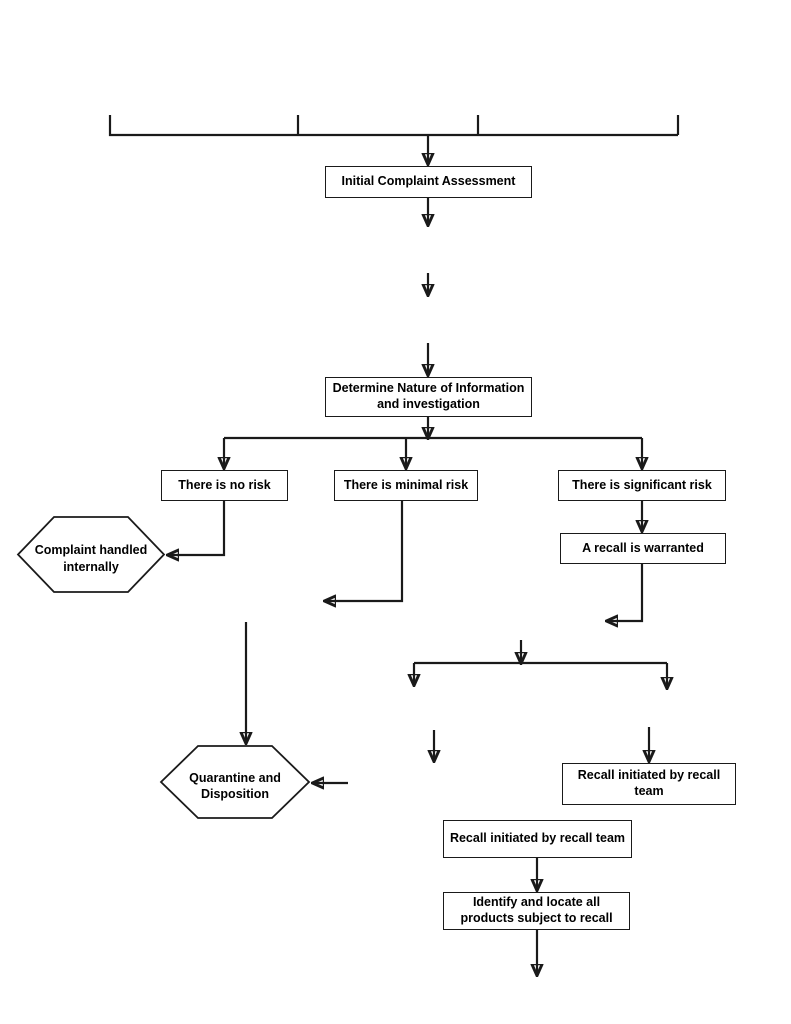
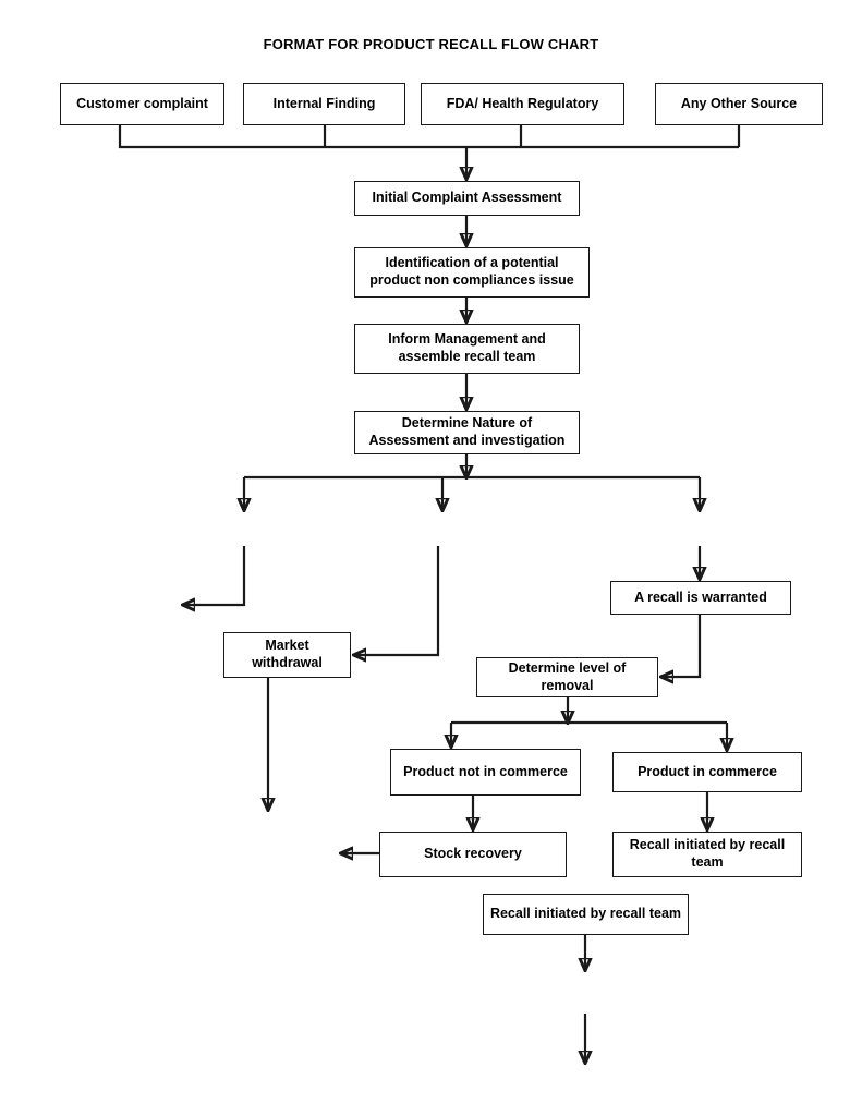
+ FORMAT FOR PRODUCT RECALL FLOW CHART
+ Customer complaint
+ Internal Finding
+ FDA/ Health Regulatory
+ Any Other Source
  Initial Complaint Assessment
+ Identification of a potential product non compliances issue
+ Inform Management and assemble recall team
- Determine Nature of Information and investigation
+ Determine Nature of Assessment and investigation
- There is no risk
- There is minimal risk
- There is significant risk
  A recall is warranted
+ Market withdrawal
+ Determine level of removal
+ Product not in commerce
+ Product in commerce
+ Stock recovery
  Recall initiated by recall team
  Recall initiated by recall team
- Identify and locate all products subject to recall
- Complaint handled internally
- Quarantine and Disposition
